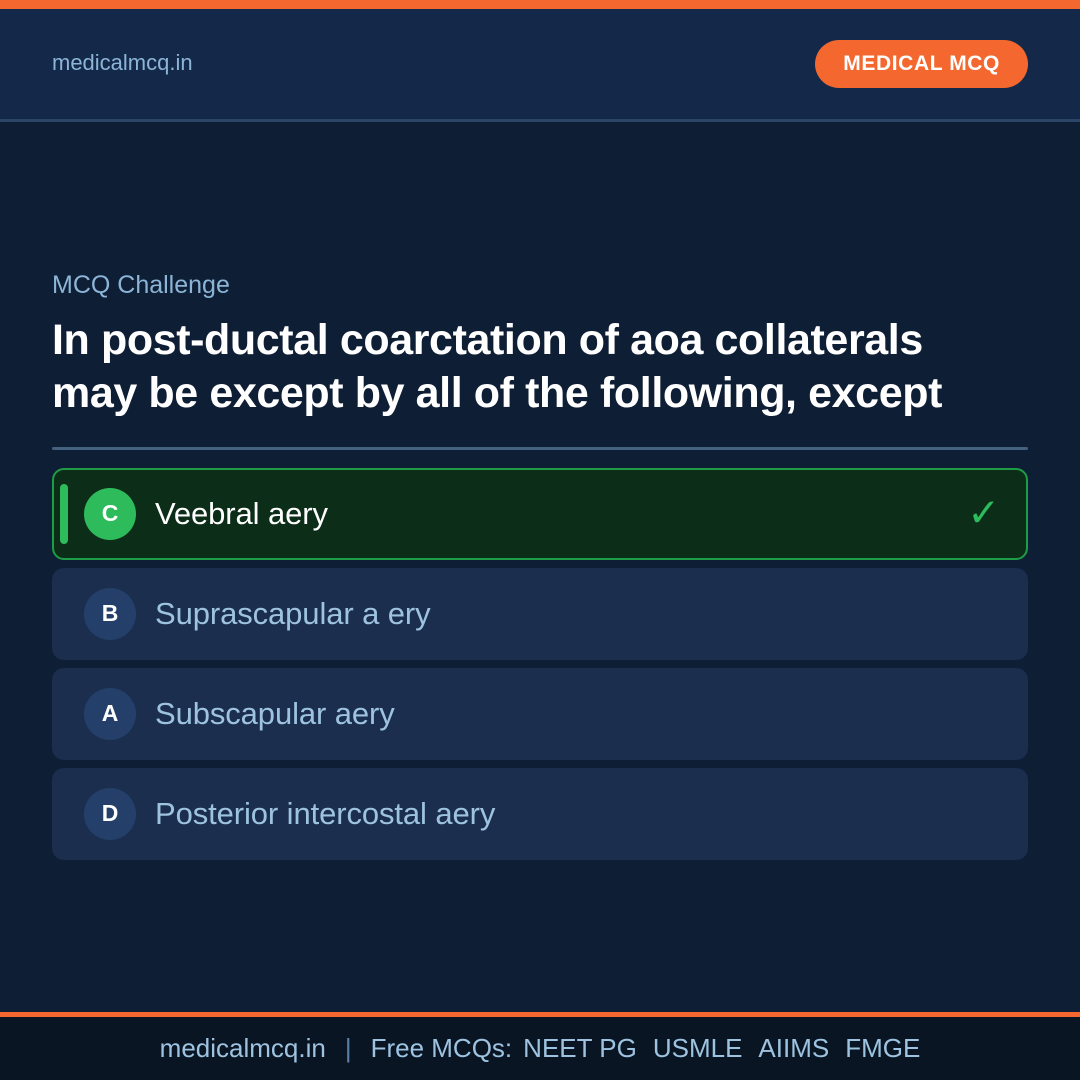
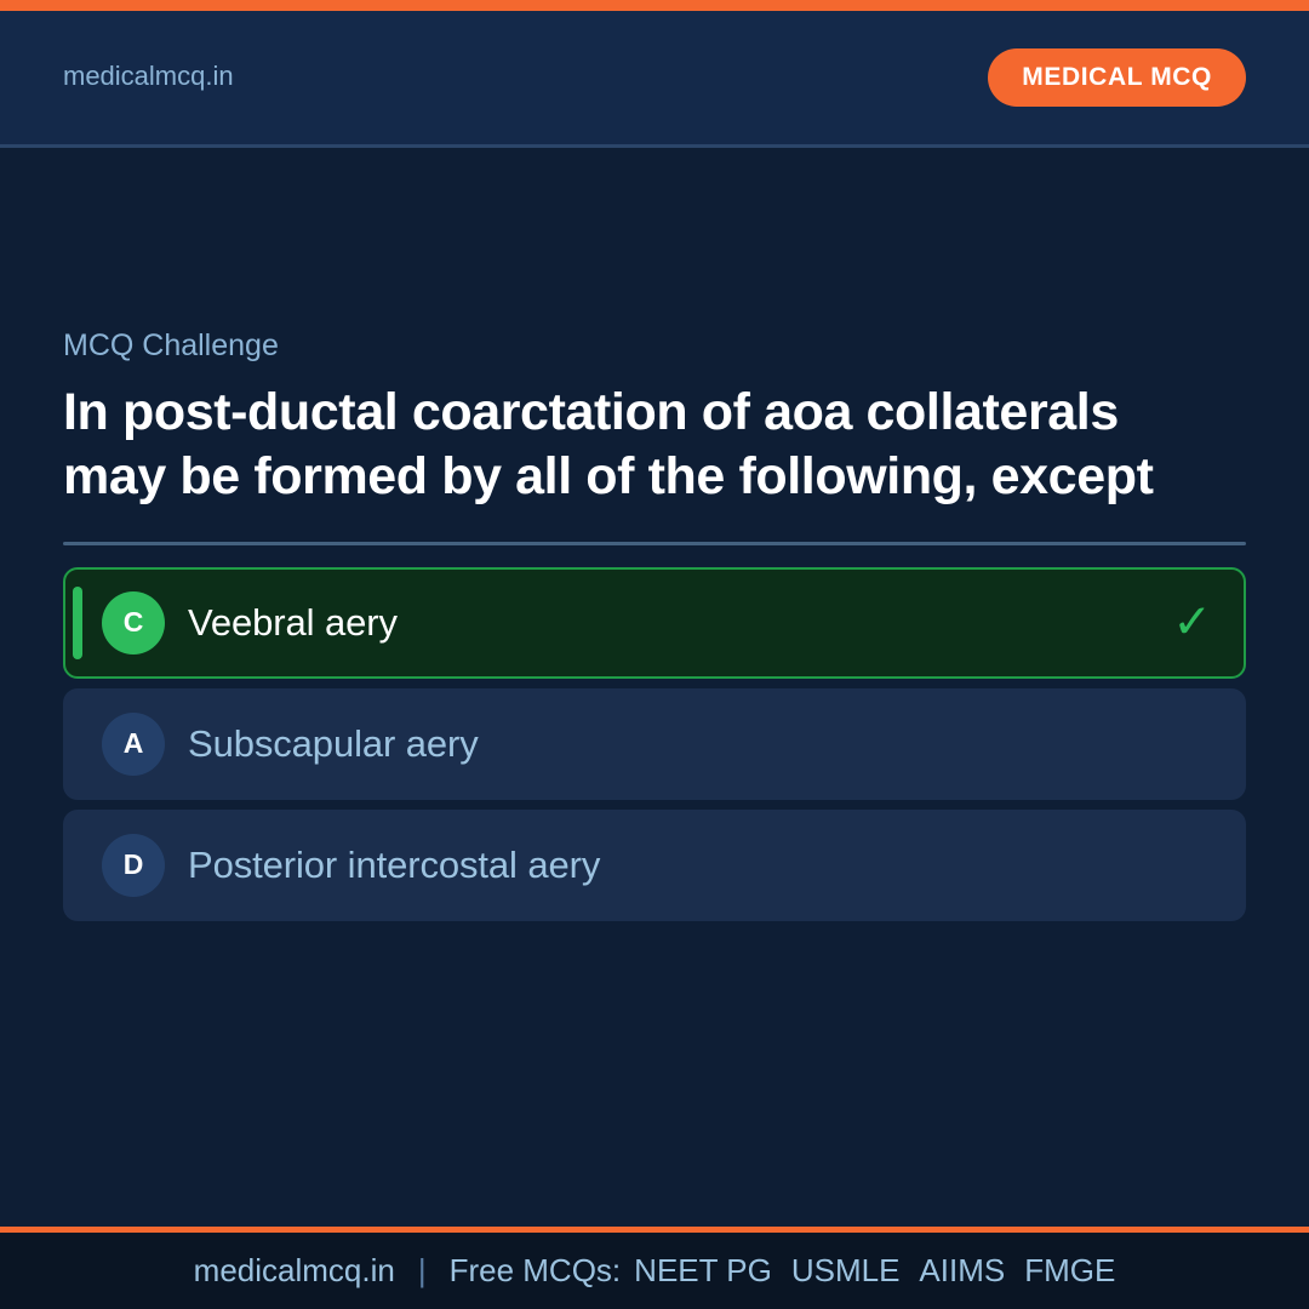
  medicalmcq.in
  MEDICAL MCQ
  MCQ Challenge
- In post-ductal coarctation of aoa collaterals may be except by all of the following, except
+ In post-ductal coarctation of aoa collaterals may be formed by all of the following, except
  C
  Veebral aery
  ✓
- B
- Suprascapular a ery
  A
  Subscapular aery
  D
  Posterior intercostal aery
  medicalmcq.in
  |
  Free MCQs:
  NEET PG
  USMLE
  AIIMS
  FMGE
